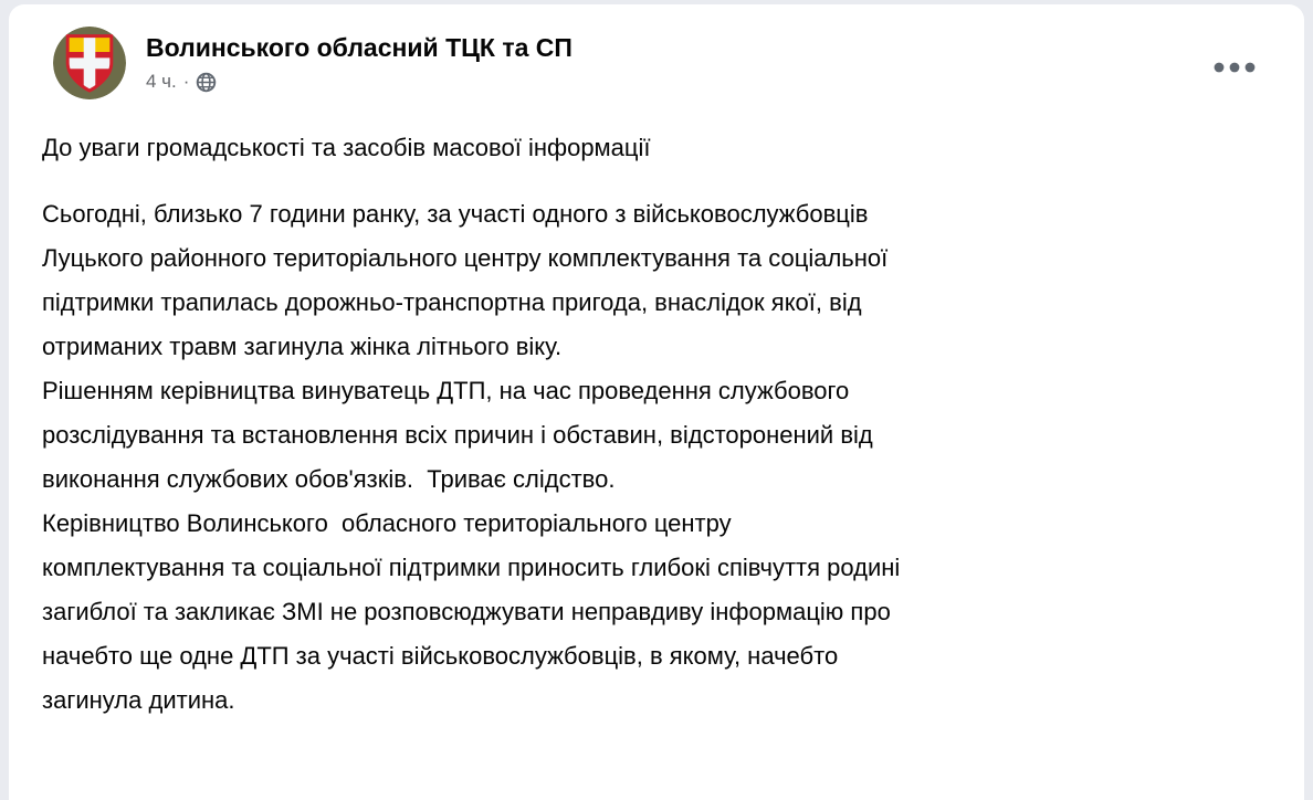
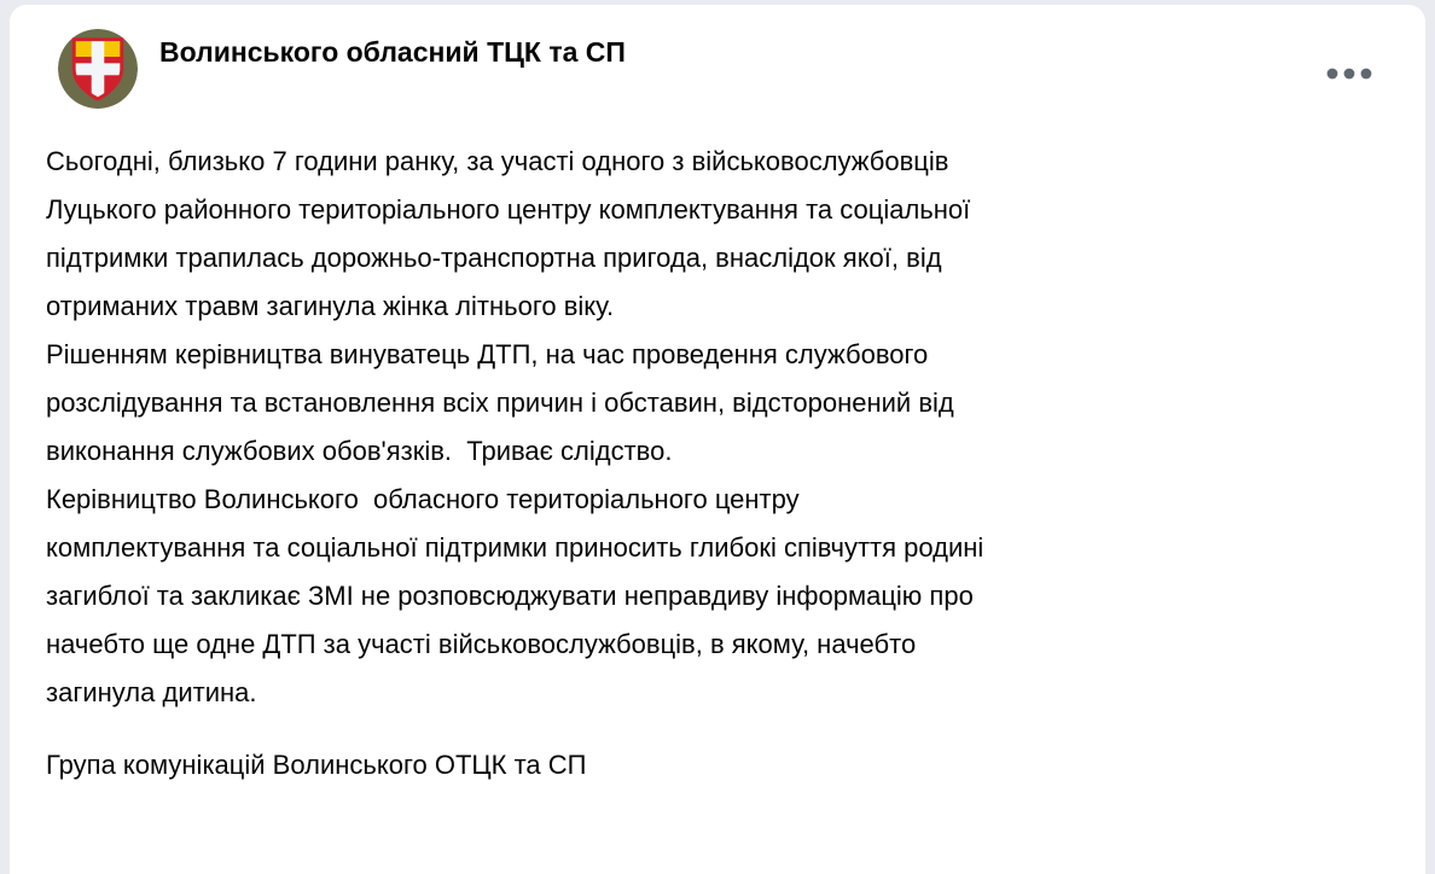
  Волинського обласний ТЦК та СП
- 4 ч.
- ·
- До уваги громадськості та засобів масової інформації
  Сьогодні, близько 7 години ранку, за участі одного з військовослужбовців
  Луцького районного територіального центру комплектування та соціальної
  підтримки трапилась дорожньо-транспортна пригода, внаслідок якої, від
  отриманих травм загинула жінка літнього віку.
  Рішенням керівництва винуватець ДТП, на час проведення службового
  розслідування та встановлення всіх причин і обставин, відсторонений від
  виконання службових обов'язків. Триває слідство.
  Керівництво Волинського обласного територіального центру
  комплектування та соціальної підтримки приносить глибокі співчуття родині
  загиблої та закликає ЗМІ не розповсюджувати неправдиву інформацію про
  начебто ще одне ДТП за участі військовослужбовців, в якому, начебто
  загинула дитина.
+ Група комунікацій Волинського ОТЦК та СП
